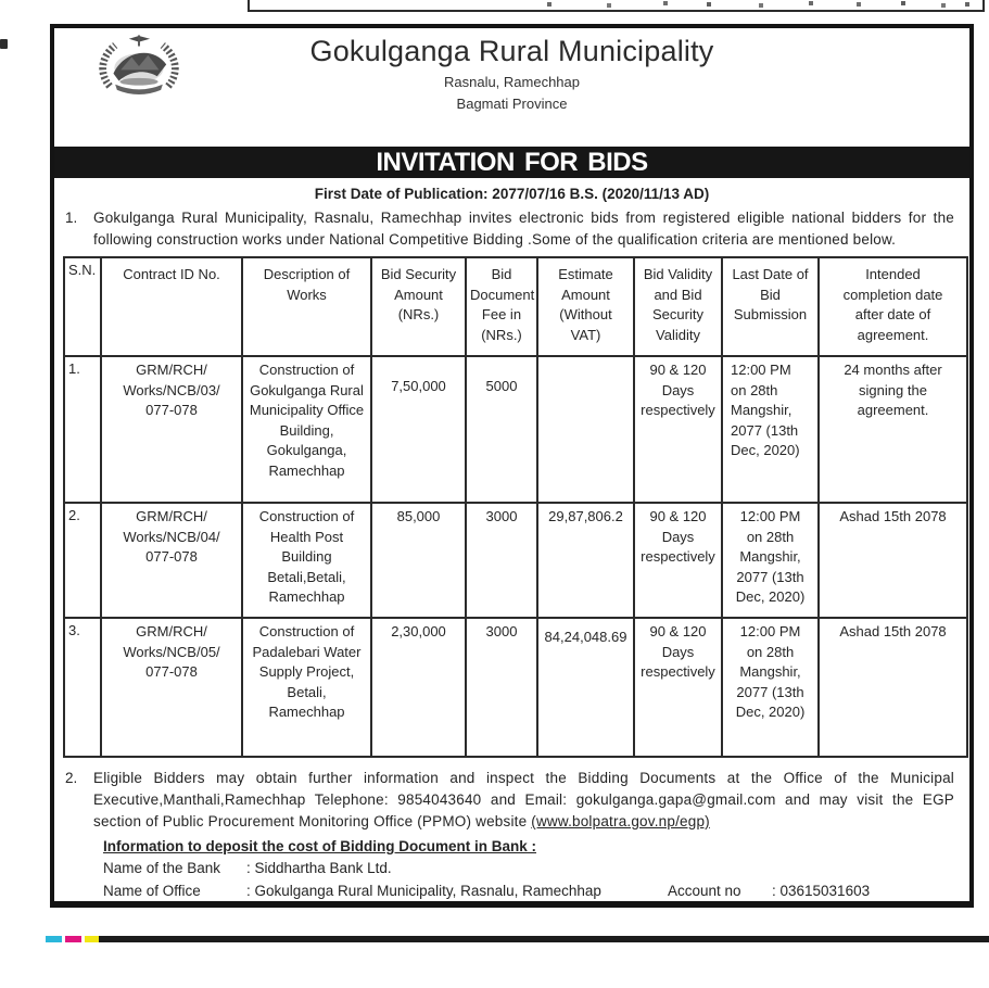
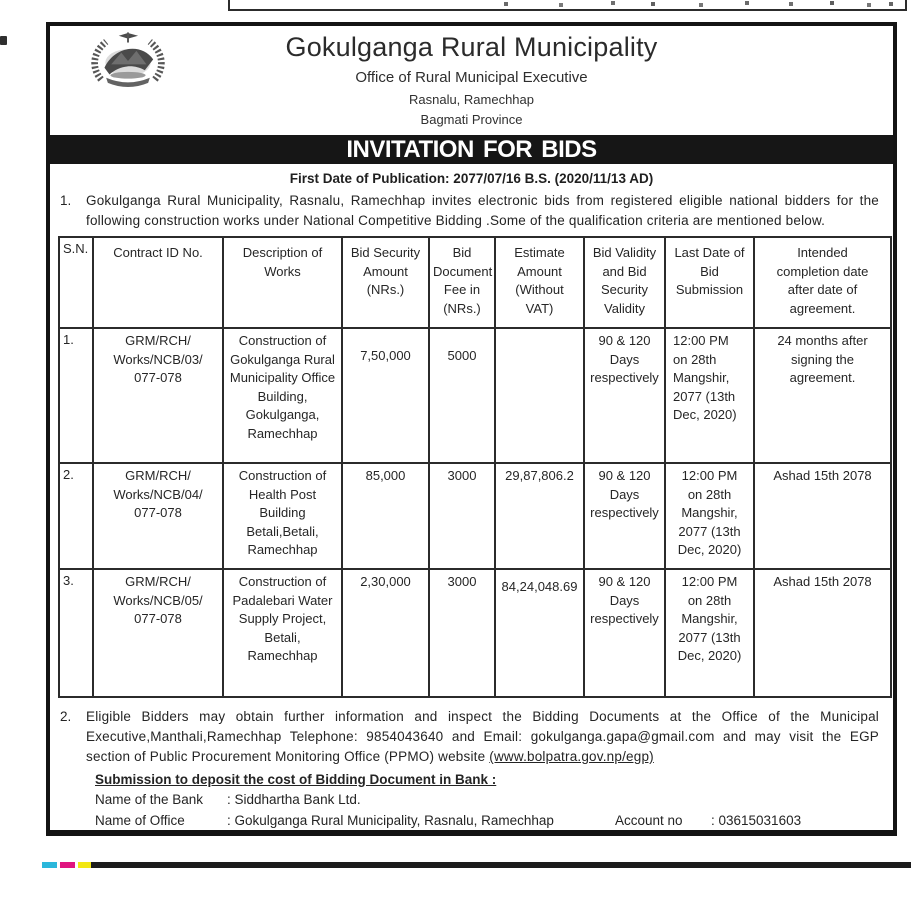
  Gokulganga Rural Municipality
+ Office of Rural Municipal Executive
  Rasnalu, Ramechhap
  Bagmati Province
  INVITATION FOR BIDS
  First Date of Publication: 2077/07/16 B.S. (2020/11/13 AD)
  1.
  Gokulganga Rural Municipality, Rasnalu, Ramechhap invites electronic bids from registered eligible national bidders for the following construction works under National Competitive Bidding .Some of the qualification criteria are mentioned below.
  S.N.	Contract ID No.	Description of Works	Bid Security Amount (NRs.)	Bid Document Fee in (NRs.)	Estimate Amount (Without VAT)	Bid Validity and Bid Security Validity	Last Date of Bid Submission	Intended completion date after date of agreement.
  1.	GRM/RCH/ Works/NCB/03/ 077-078	Construction of Gokulganga Rural Municipality Office Building, Gokulganga, Ramechhap	7,50,000	5000		90 & 120 Days respectively	12:00 PM on 28th Mangshir, 2077 (13th Dec, 2020)	24 months after signing the agreement.
  2.	GRM/RCH/ Works/NCB/04/ 077-078	Construction of Health Post Building Betali,Betali, Ramechhap	85,000	3000	29,87,806.2	90 & 120 Days respectively	12:00 PM on 28th Mangshir, 2077 (13th Dec, 2020)	Ashad 15th 2078
  3.	GRM/RCH/ Works/NCB/05/ 077-078	Construction of Padalebari Water Supply Project, Betali, Ramechhap	2,30,000	3000	84,24,048.69	90 & 120 Days respectively	12:00 PM on 28th Mangshir, 2077 (13th Dec, 2020)	Ashad 15th 2078
  2.
  Eligible Bidders may obtain further information and inspect the Bidding Documents at the Office of the Municipal Executive,Manthali,Ramechhap Telephone: 9854043640 and Email: gokulganga.gapa@gmail.com and may visit the EGP section of Public Procurement Monitoring Office (PPMO) website (www.bolpatra.gov.np/egp)
- Information to deposit the cost of Bidding Document in Bank :
+ Submission to deposit the cost of Bidding Document in Bank :
  Name of the Bank
  : Siddhartha Bank Ltd.
  Name of Office
  : Gokulganga Rural Municipality, Rasnalu, Ramechhap
  Account no
  : 03615031603
